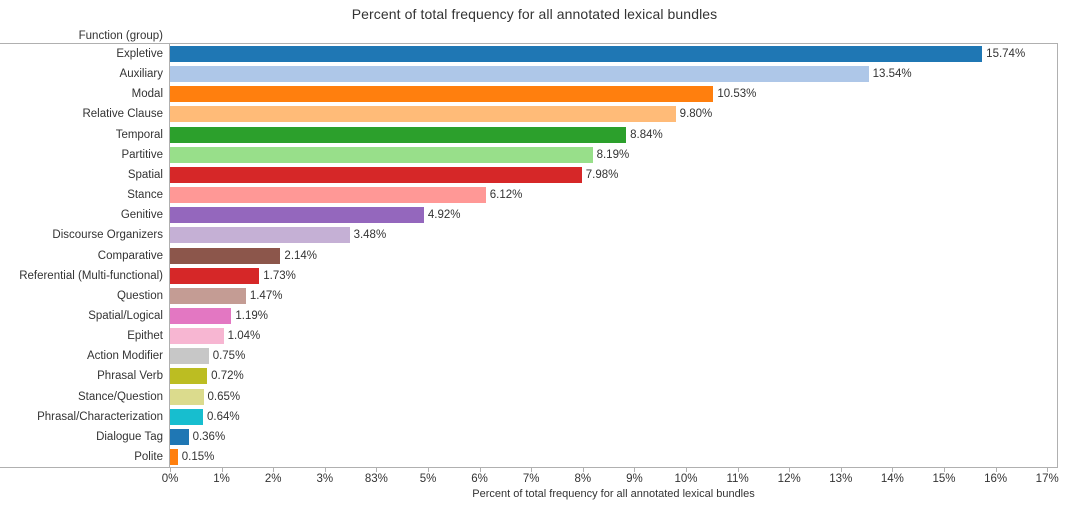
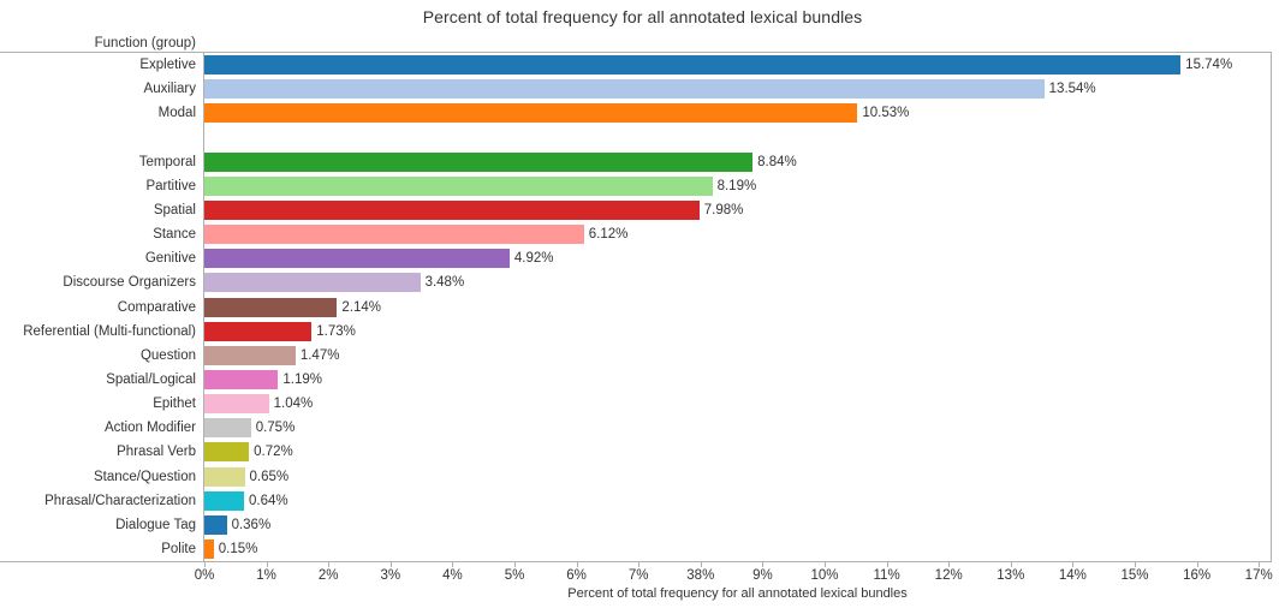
  Percent of total frequency for all annotated lexical bundles
  Function (group)
  Expletive
  15.74%
  Auxiliary
  13.54%
  Modal
  10.53%
- Relative Clause
- 9.80%
  Temporal
  8.84%
  Partitive
  8.19%
  Spatial
  7.98%
  Stance
  6.12%
  Genitive
  4.92%
  Discourse Organizers
  3.48%
  Comparative
  2.14%
  Referential (Multi-functional)
  1.73%
  Question
  1.47%
  Spatial/Logical
  1.19%
  Epithet
  1.04%
  Action Modifier
  0.75%
  Phrasal Verb
  0.72%
  Stance/Question
  0.65%
  Phrasal/Characterization
  0.64%
  Dialogue Tag
  0.36%
  Polite
  0.15%
  Percent of total frequency for all annotated lexical bundles
  0%
  1%
  2%
  3%
- 83%
+ 4%
  5%
  6%
  7%
- 8%
+ 38%
  9%
  10%
  11%
  12%
  13%
  14%
  15%
  16%
  17%
